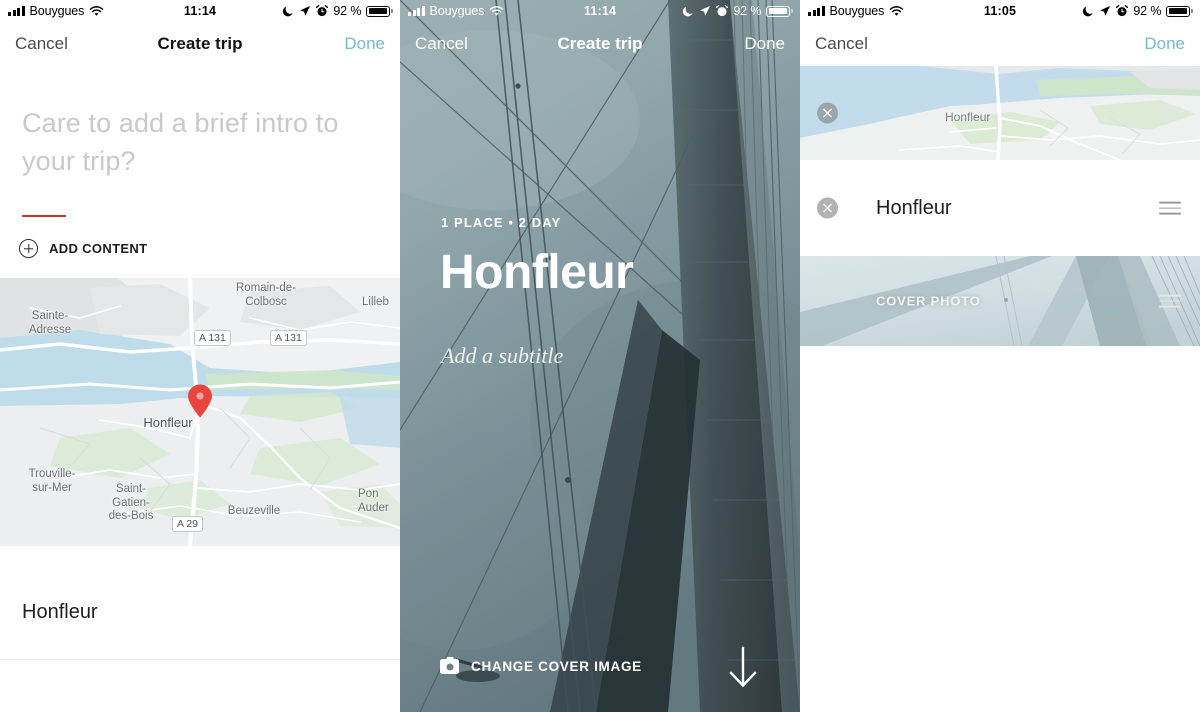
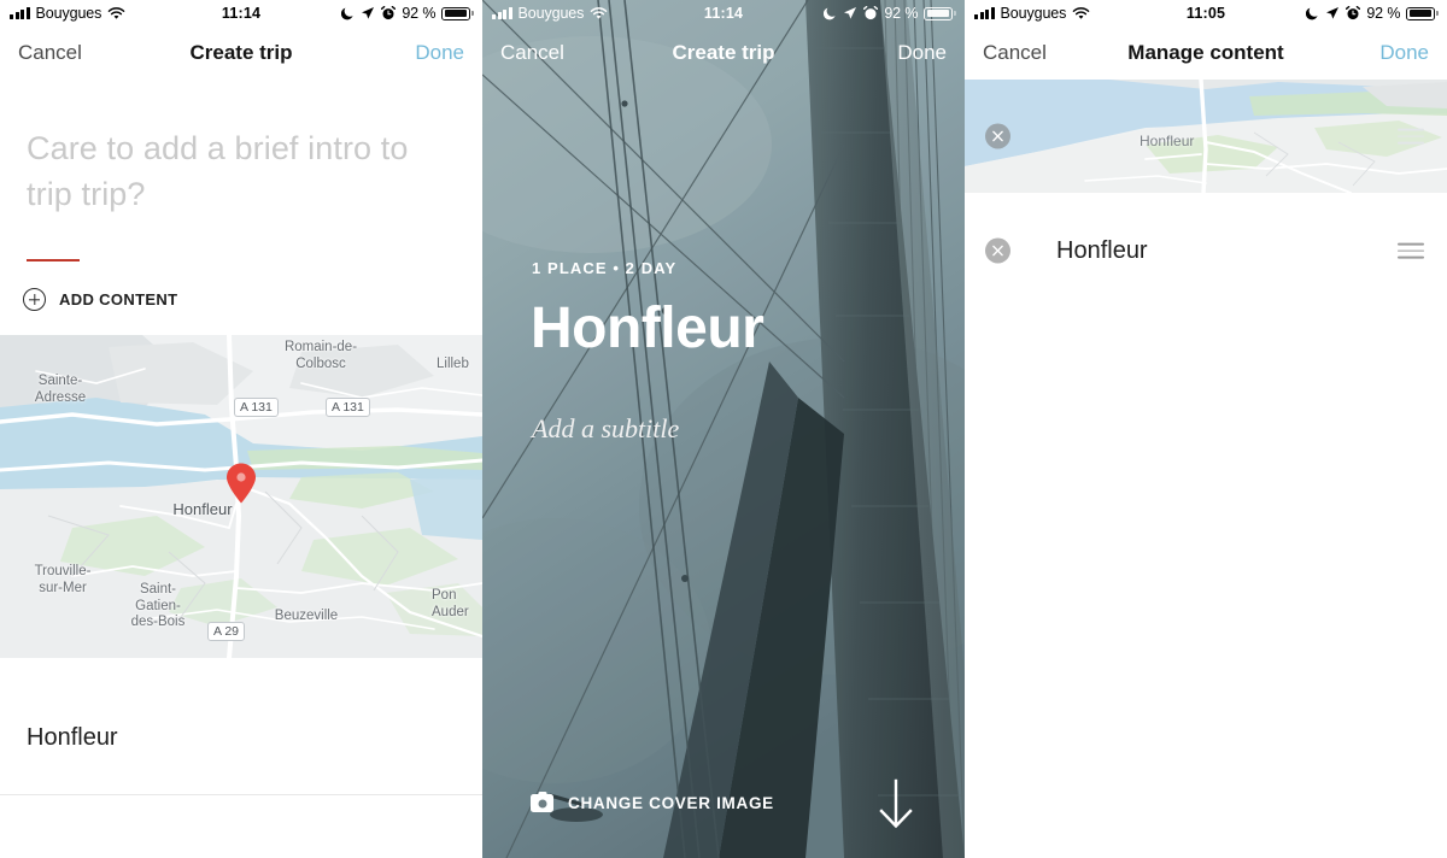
  Bouygues
  11:14
  92 %
  Cancel
  Create trip
  Done
- Care to add a brief intro to your trip?
+ Care to add a brief intro to trip trip?
  ADD CONTENT
  Sainte-
  Adresse
  Romain-de-
  Colbosc
  Lilleb
  Honfleur
  Trouville-
  sur-Mer
  Saint-
  Gatien-
  des-Bois
  Beuzeville
  Pon
  Auder
  A 131
  A 131
  A 29
  Honfleur
  Bouygues
  11:14
  92 %
  Cancel
  Create trip
  Done
  1 PLACE • 2 DAY
  Honfleur
  Add a subtitle
  CHANGE COVER IMAGE
  Bouygues
  11:05
  92 %
  Cancel
+ Manage content
  Done
  Honfleur
  Honfleur
- COVER PHOTO
